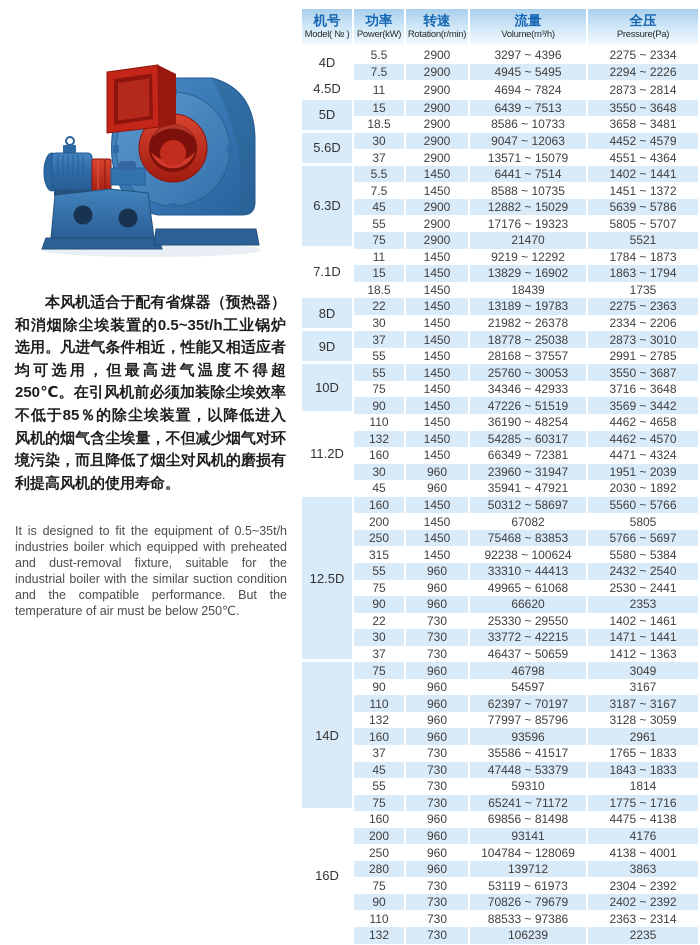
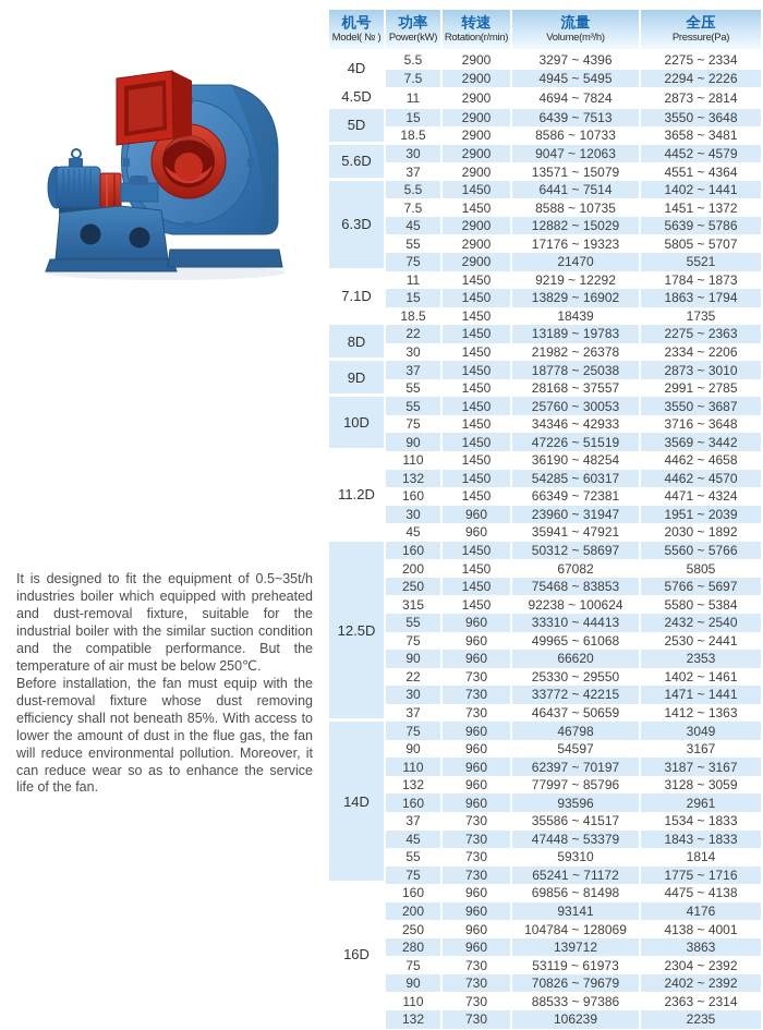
- 本风机适合于配有省煤器（预热器）和消烟除尘埃装置的0.5~35t/h工业锅炉选用。凡进气条件相近，性能又相适应者均可选用，但最高进气温度不得超250℃。在引风机前必须加装除尘埃效率不低于85％的除尘埃装置，以降低进入风机的烟气含尘埃量，不但减少烟气对环境污染，而且降低了烟尘对风机的磨损有利提高风机的使用寿命。
  It is designed to fit the equipment of 0.5~35t/h industries boiler which equipped with preheated and dust-removal fixture, suitable for the industrial boiler with the similar suction condition and the compatible performance. But the temperature of air must be below 250℃.
+ Before installation, the fan must equip with the dust-removal fixture whose dust removing efficiency shall not beneath 85%. With access to lower the amount of dust in the flue gas, the fan will reduce environmental pollution. Moreover, it can reduce wear so as to enhance the service life of the fan.
  机号 Model( № )	功率 Power(kW)	转速 Rotation(r/min)	流量 Volume(m³/h)	全压 Pressure(Pa)
  4D	5.5	2900	3297 ~ 4396	2275 ~ 2334
  7.5	2900	4945 ~ 5495	2294 ~ 2226
  4.5D	11	2900	4694 ~ 7824	2873 ~ 2814
  5D	15	2900	6439 ~ 7513	3550 ~ 3648
  18.5	2900	8586 ~ 10733	3658 ~ 3481
  5.6D	30	2900	9047 ~ 12063	4452 ~ 4579
  37	2900	13571 ~ 15079	4551 ~ 4364
  6.3D	5.5	1450	6441 ~ 7514	1402 ~ 1441
  7.5	1450	8588 ~ 10735	1451 ~ 1372
  45	2900	12882 ~ 15029	5639 ~ 5786
  55	2900	17176 ~ 19323	5805 ~ 5707
  75	2900	21470	5521
  7.1D	11	1450	9219 ~ 12292	1784 ~ 1873
  15	1450	13829 ~ 16902	1863 ~ 1794
  18.5	1450	18439	1735
  8D	22	1450	13189 ~ 19783	2275 ~ 2363
  30	1450	21982 ~ 26378	2334 ~ 2206
  9D	37	1450	18778 ~ 25038	2873 ~ 3010
  55	1450	28168 ~ 37557	2991 ~ 2785
  10D	55	1450	25760 ~ 30053	3550 ~ 3687
  75	1450	34346 ~ 42933	3716 ~ 3648
  90	1450	47226 ~ 51519	3569 ~ 3442
  11.2D	110	1450	36190 ~ 48254	4462 ~ 4658
  132	1450	54285 ~ 60317	4462 ~ 4570
  160	1450	66349 ~ 72381	4471 ~ 4324
  30	960	23960 ~ 31947	1951 ~ 2039
  45	960	35941 ~ 47921	2030 ~ 1892
  12.5D	160	1450	50312 ~ 58697	5560 ~ 5766
  200	1450	67082	5805
  250	1450	75468 ~ 83853	5766 ~ 5697
  315	1450	92238 ~ 100624	5580 ~ 5384
  55	960	33310 ~ 44413	2432 ~ 2540
  75	960	49965 ~ 61068	2530 ~ 2441
  90	960	66620	2353
  22	730	25330 ~ 29550	1402 ~ 1461
  30	730	33772 ~ 42215	1471 ~ 1441
  37	730	46437 ~ 50659	1412 ~ 1363
  14D	75	960	46798	3049
  90	960	54597	3167
  110	960	62397 ~ 70197	3187 ~ 3167
  132	960	77997 ~ 85796	3128 ~ 3059
  160	960	93596	2961
- 37	730	35586 ~ 41517	1765 ~ 1833
+ 37	730	35586 ~ 41517	1534 ~ 1833
  45	730	47448 ~ 53379	1843 ~ 1833
  55	730	59310	1814
  75	730	65241 ~ 71172	1775 ~ 1716
  16D	160	960	69856 ~ 81498	4475 ~ 4138
  200	960	93141	4176
  250	960	104784 ~ 128069	4138 ~ 4001
  280	960	139712	3863
  75	730	53119 ~ 61973	2304 ~ 2392
  90	730	70826 ~ 79679	2402 ~ 2392
  110	730	88533 ~ 97386	2363 ~ 2314
  132	730	106239	2235
